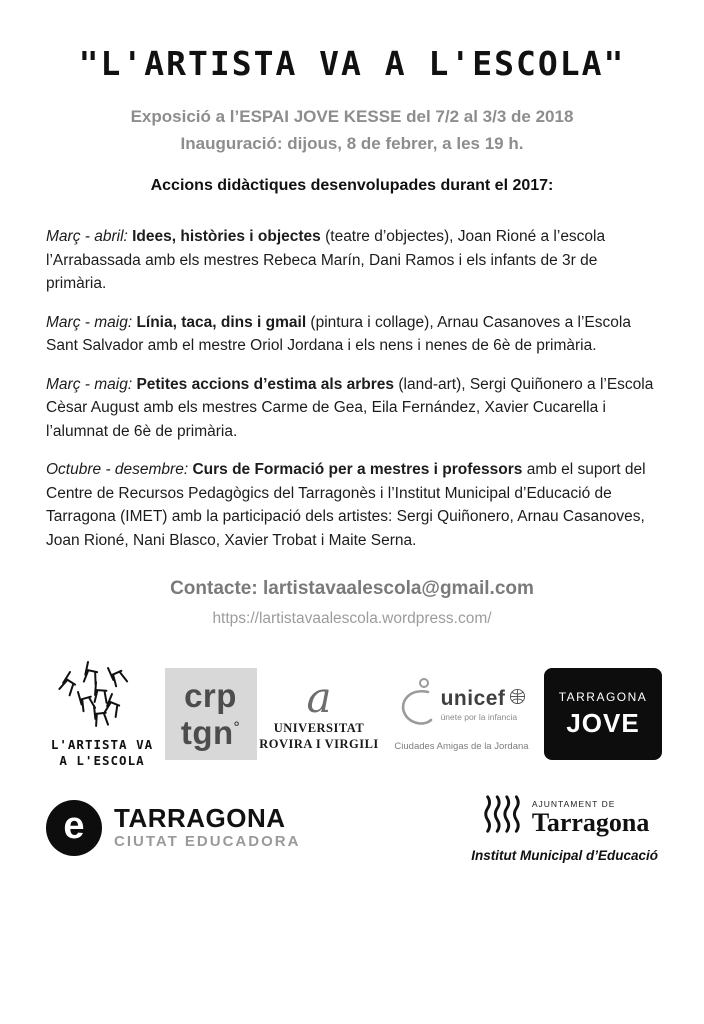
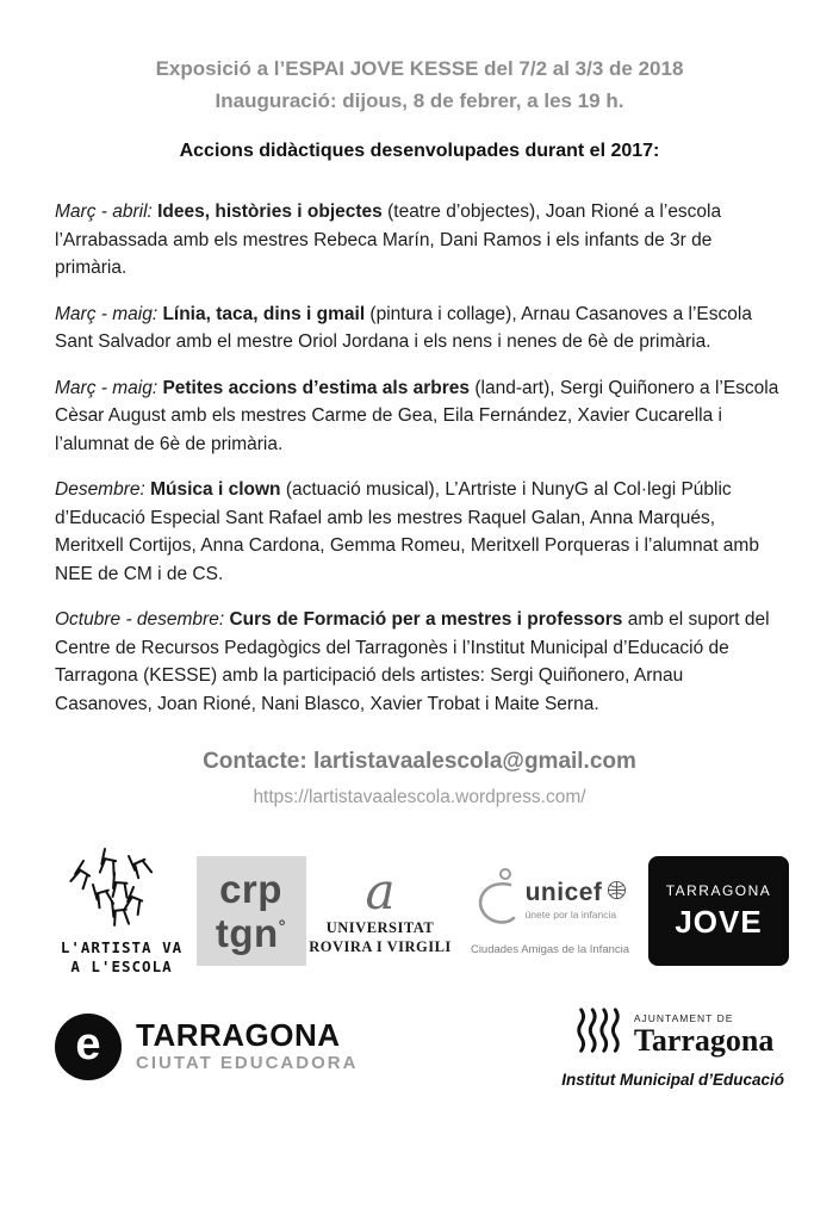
- "L'ARTISTA VA A L'ESCOLA"
  Exposició a l’ESPAI JOVE KESSE del 7/2 al 3/3 de 2018
  Inauguració: dijous, 8 de febrer, a les 19 h.
  Accions didàctiques desenvolupades durant el 2017:
  Març - abril: Idees, històries i objectes (teatre d’objectes), Joan Rioné a l’escola l’Arrabassada amb els mestres Rebeca Marín, Dani Ramos i els infants de 3r de primària.
  Març - maig: Línia, taca, dins i gmail (pintura i collage), Arnau Casanoves a l’Escola Sant Salvador amb el mestre Oriol Jordana i els nens i nenes de 6è de primària.
  Març - maig: Petites accions d’estima als arbres (land-art), Sergi Quiñonero a l’Escola Cèsar August amb els mestres Carme de Gea, Eila Fernández, Xavier Cucarella i l’alumnat de 6è de primària.
+ Desembre: Música i clown (actuació musical), L’Artriste i NunyG al Col·legi Públic d’Educació Especial Sant Rafael amb les mestres Raquel Galan, Anna Marqués, Meritxell Cortijos, Anna Cardona, Gemma Romeu, Meritxell Porqueras i l’alumnat amb NEE de CM i de CS.
- Octubre - desembre: Curs de Formació per a mestres i professors amb el suport del Centre de Recursos Pedagògics del Tarragonès i l’Institut Municipal d’Educació de Tarragona (IMET) amb la participació dels artistes: Sergi Quiñonero, Arnau Casanoves, Joan Rioné, Nani Blasco, Xavier Trobat i Maite Serna.
+ Octubre - desembre: Curs de Formació per a mestres i professors amb el suport del Centre de Recursos Pedagògics del Tarragonès i l’Institut Municipal d’Educació de Tarragona (KESSE) amb la participació dels artistes: Sergi Quiñonero, Arnau Casanoves, Joan Rioné, Nani Blasco, Xavier Trobat i Maite Serna.
  Contacte: lartistavaalescola@gmail.com
  https://lartistavaalescola.wordpress.com/
  L'ARTISTA VA
  A L'ESCOLA
  crp
  tgn°
  a
  UNIVERSITAT
  ROVIRA I VIRGILI
  unicef
  únete por la infancia
- Ciudades Amigas de la Jordana
+ Ciudades Amigas de la Infancia
  TARRAGONA
  JOVE
  e
  TARRAGONA
  CIUTAT EDUCADORA
  AJUNTAMENT DE
  Tarragona
  Institut Municipal d’Educació
